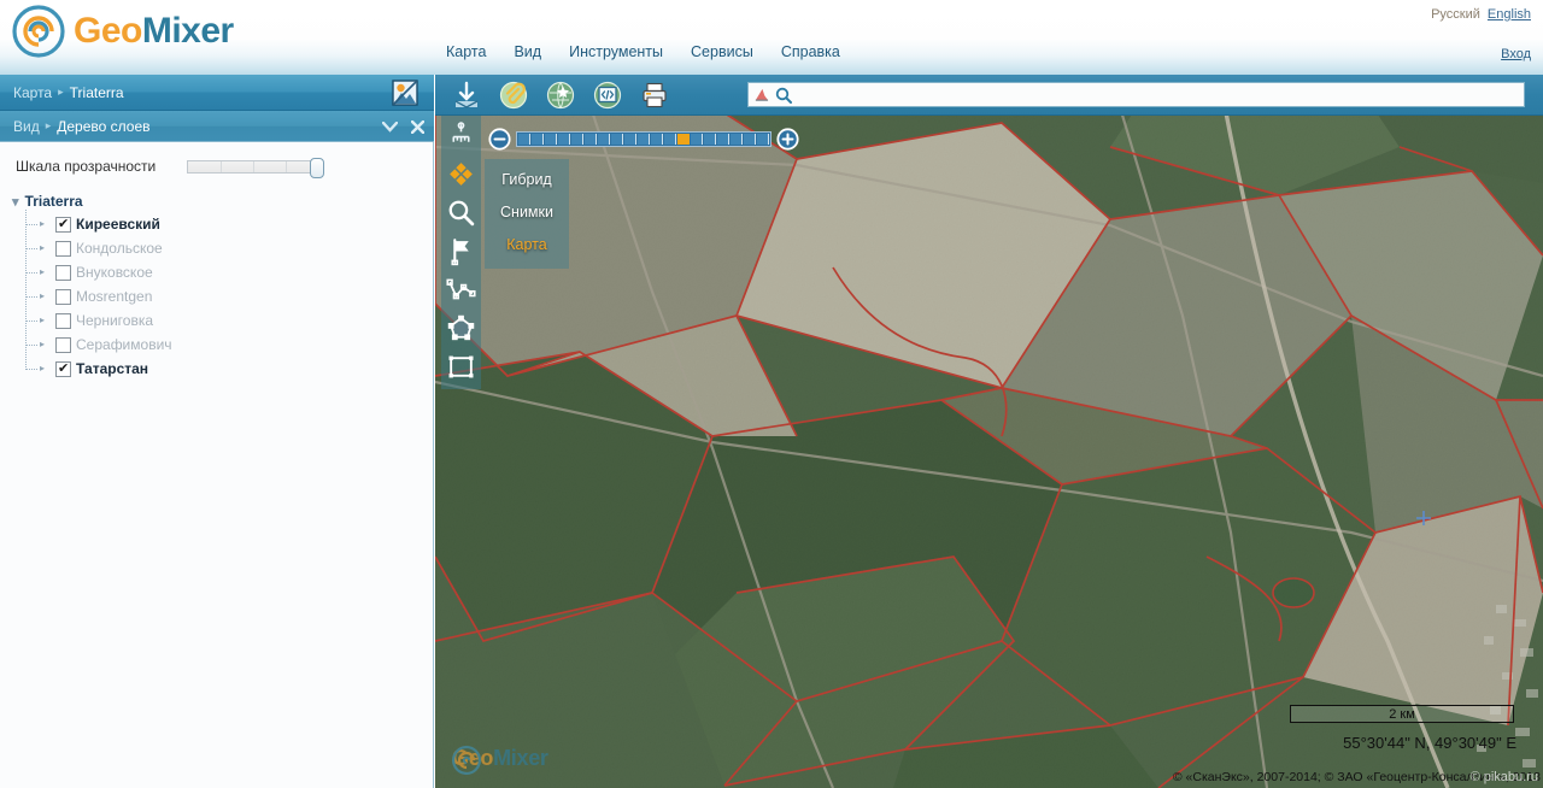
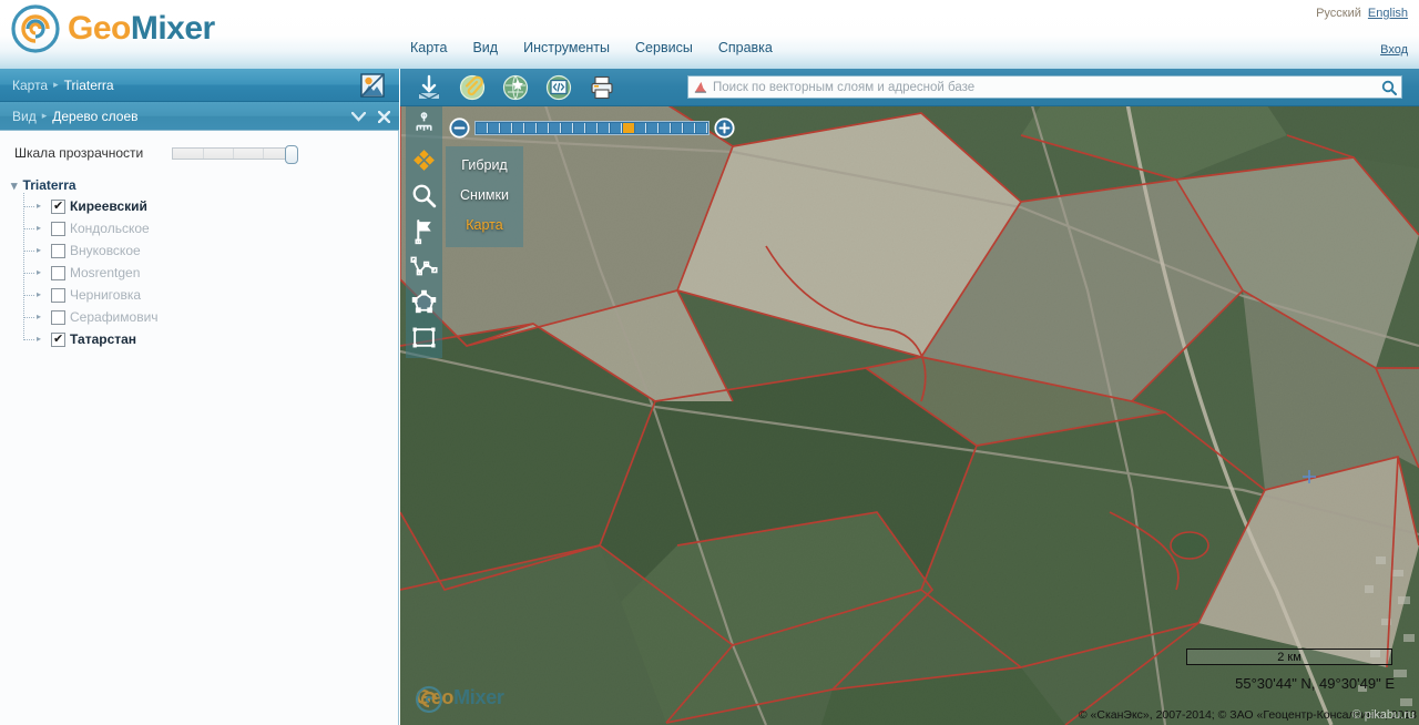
  GeoMixer
  Русский English
  Вход
  Карта
  Вид
  Инструменты
  Сервисы
  Справка
  Карта
  ▸
  Triaterra
  Вид
  ▸
  Дерево слоев
  Шкала прозрачности
  ▾
  Triaterra
  ▸
  Киреевский
  ▸
  Кондольское
  ▸
  Внуковское
  ▸
  Mosrentgen
  ▸
  Черниговка
  ▸
  Серафимович
  ▸
  Татарстан
  GeoMixer
  2 км
  55°30'44" N, 49°30'49" E
  © «СканЭкс», 2007-2014; © ЗАО «Геоцентр-Консалтинг», 2013
+ Поиск по векторным слоям и адресной базе
  Гибрид
  Снимки
  Карта
  © pikabu.ru
